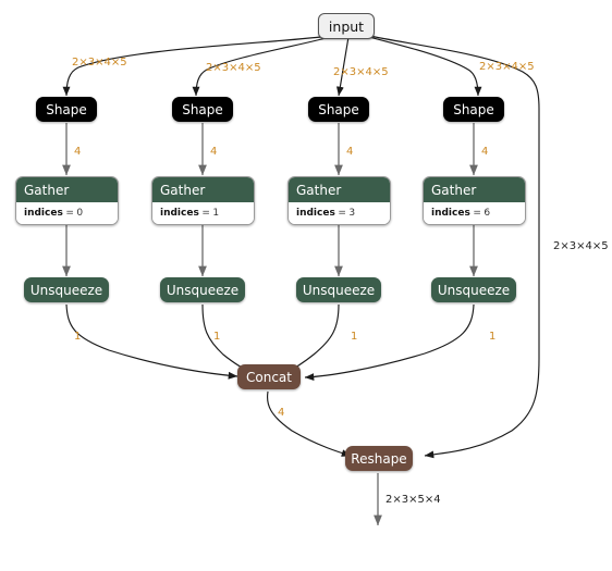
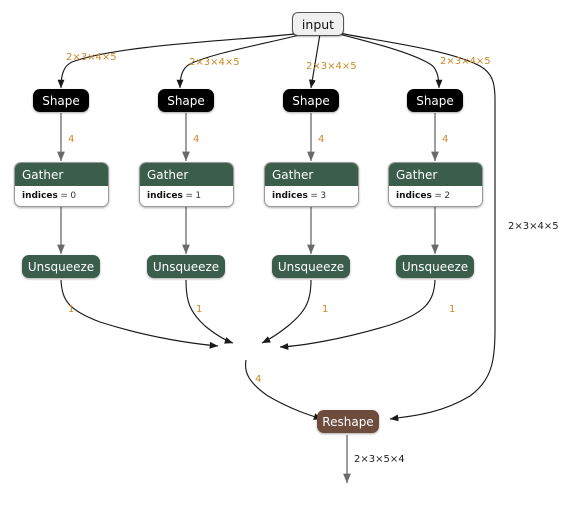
  input
  Shape
  Shape
  Shape
  Shape
  Gather
  indices
  =
  0
  Gather
  indices
  =
  1
  Gather
  indices
  =
  3
  Gather
  indices
  =
- 6
+ 2
  Unsqueeze
  Unsqueeze
  Unsqueeze
  Unsqueeze
- Concat
  Reshape
  2×3×4×5
  2×3×4×5
  2×3×4×5
  2×3×4×5
  4
  4
  4
  4
  1
  1
  1
  1
  4
  2×3×4×5
  2×3×5×4
